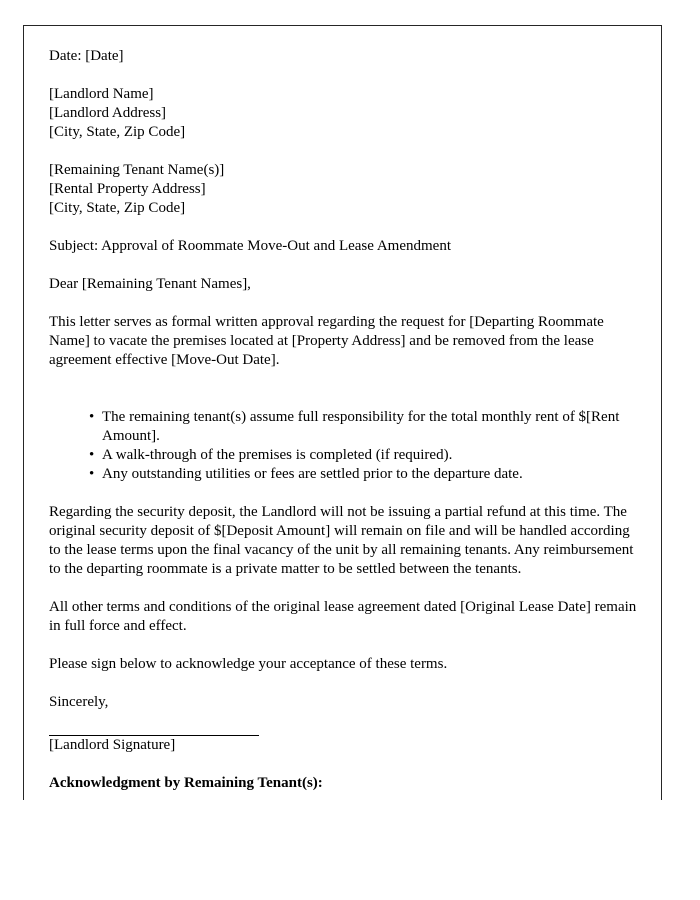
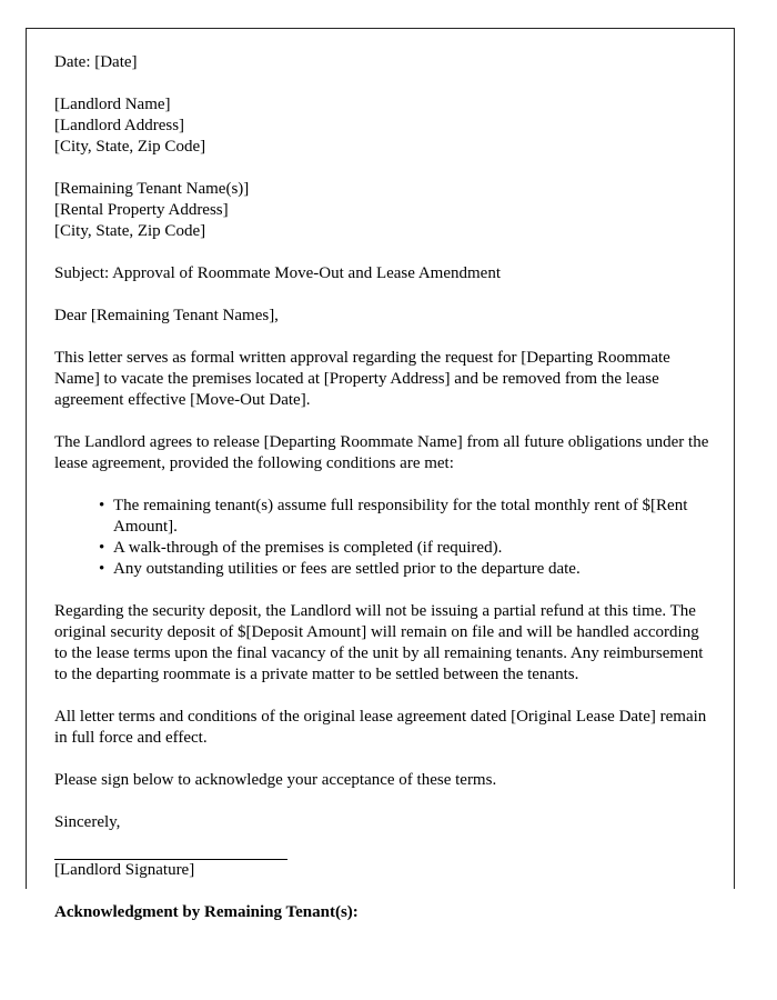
  Date: [Date]
  [Landlord Name]
  [Landlord Address]
  [City, State, Zip Code]
  [Remaining Tenant Name(s)]
  [Rental Property Address]
  [City, State, Zip Code]
  Subject: Approval of Roommate Move-Out and Lease Amendment
  Dear [Remaining Tenant Names],
  This letter serves as formal written approval regarding the request for [Departing Roommate Name] to vacate the premises located at [Property Address] and be removed from the lease agreement effective [Move-Out Date].
+ The Landlord agrees to release [Departing Roommate Name] from all future obligations under the lease agreement, provided the following conditions are met:
  The remaining tenant(s) assume full responsibility for the total monthly rent of $[Rent Amount].
  A walk-through of the premises is completed (if required).
  Any outstanding utilities or fees are settled prior to the departure date.
  Regarding the security deposit, the Landlord will not be issuing a partial refund at this time. The original security deposit of $[Deposit Amount] will remain on file and will be handled according to the lease terms upon the final vacancy of the unit by all remaining tenants. Any reimbursement to the departing roommate is a private matter to be settled between the tenants.
- All other terms and conditions of the original lease agreement dated [Original Lease Date] remain in full force and effect.
+ All letter terms and conditions of the original lease agreement dated [Original Lease Date] remain in full force and effect.
  Please sign below to acknowledge your acceptance of these terms.
  Sincerely,
  [Landlord Signature]
  Acknowledgment by Remaining Tenant(s):
